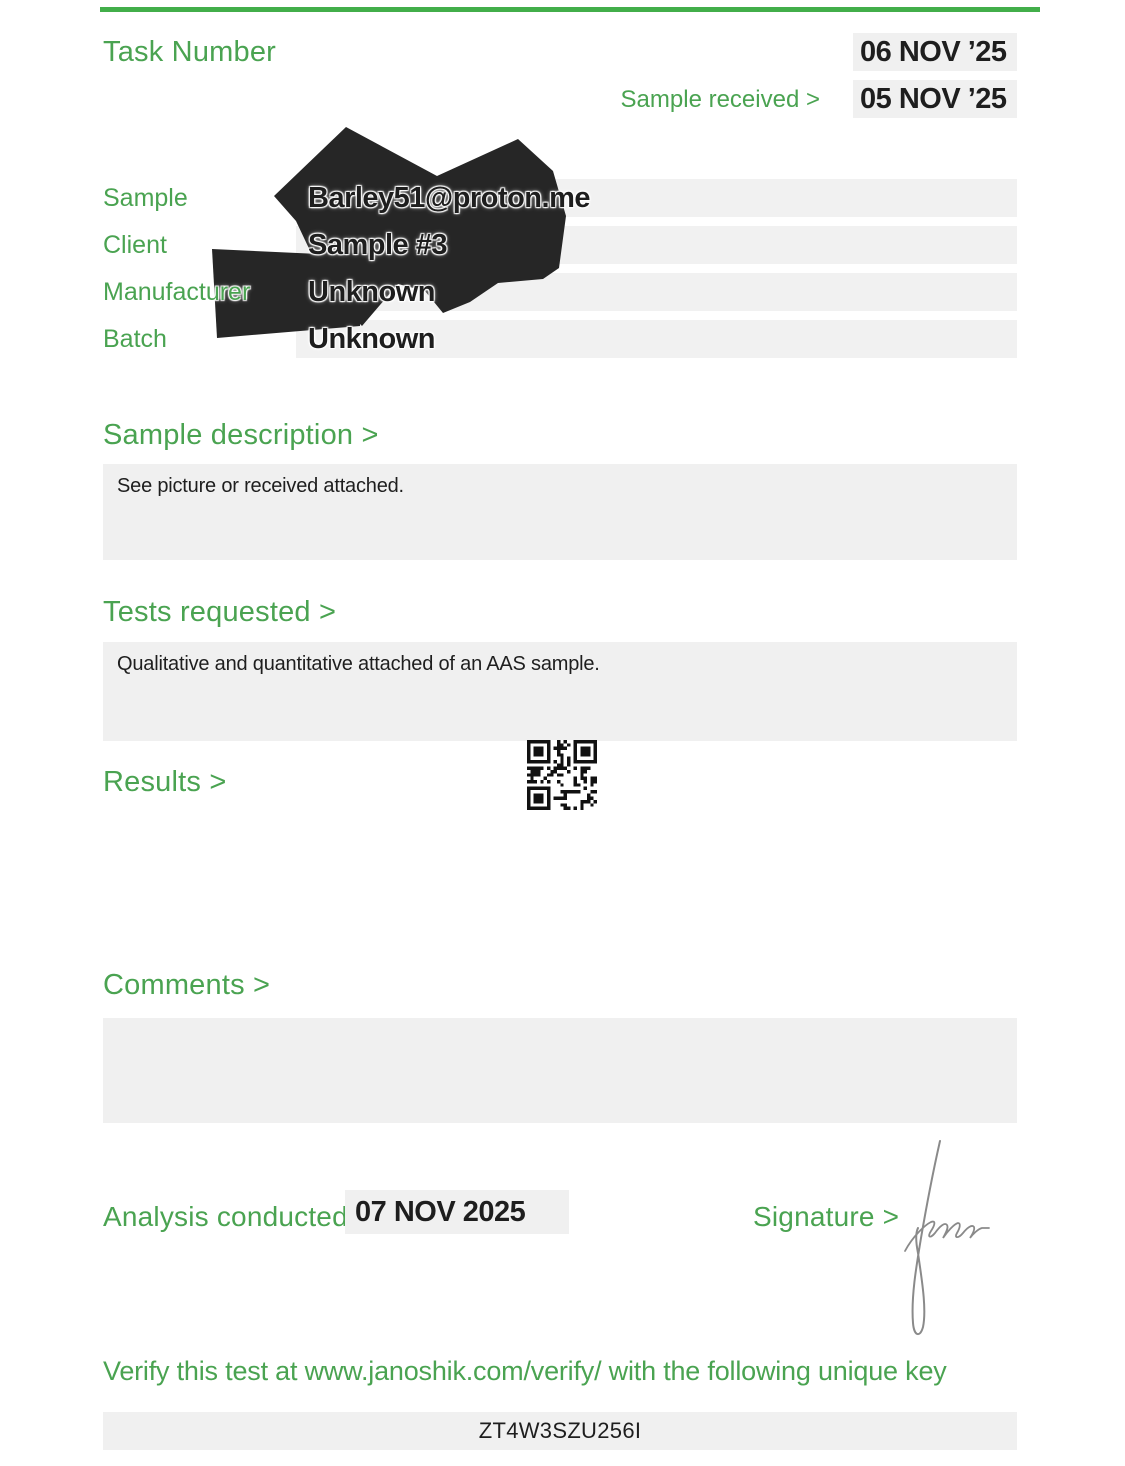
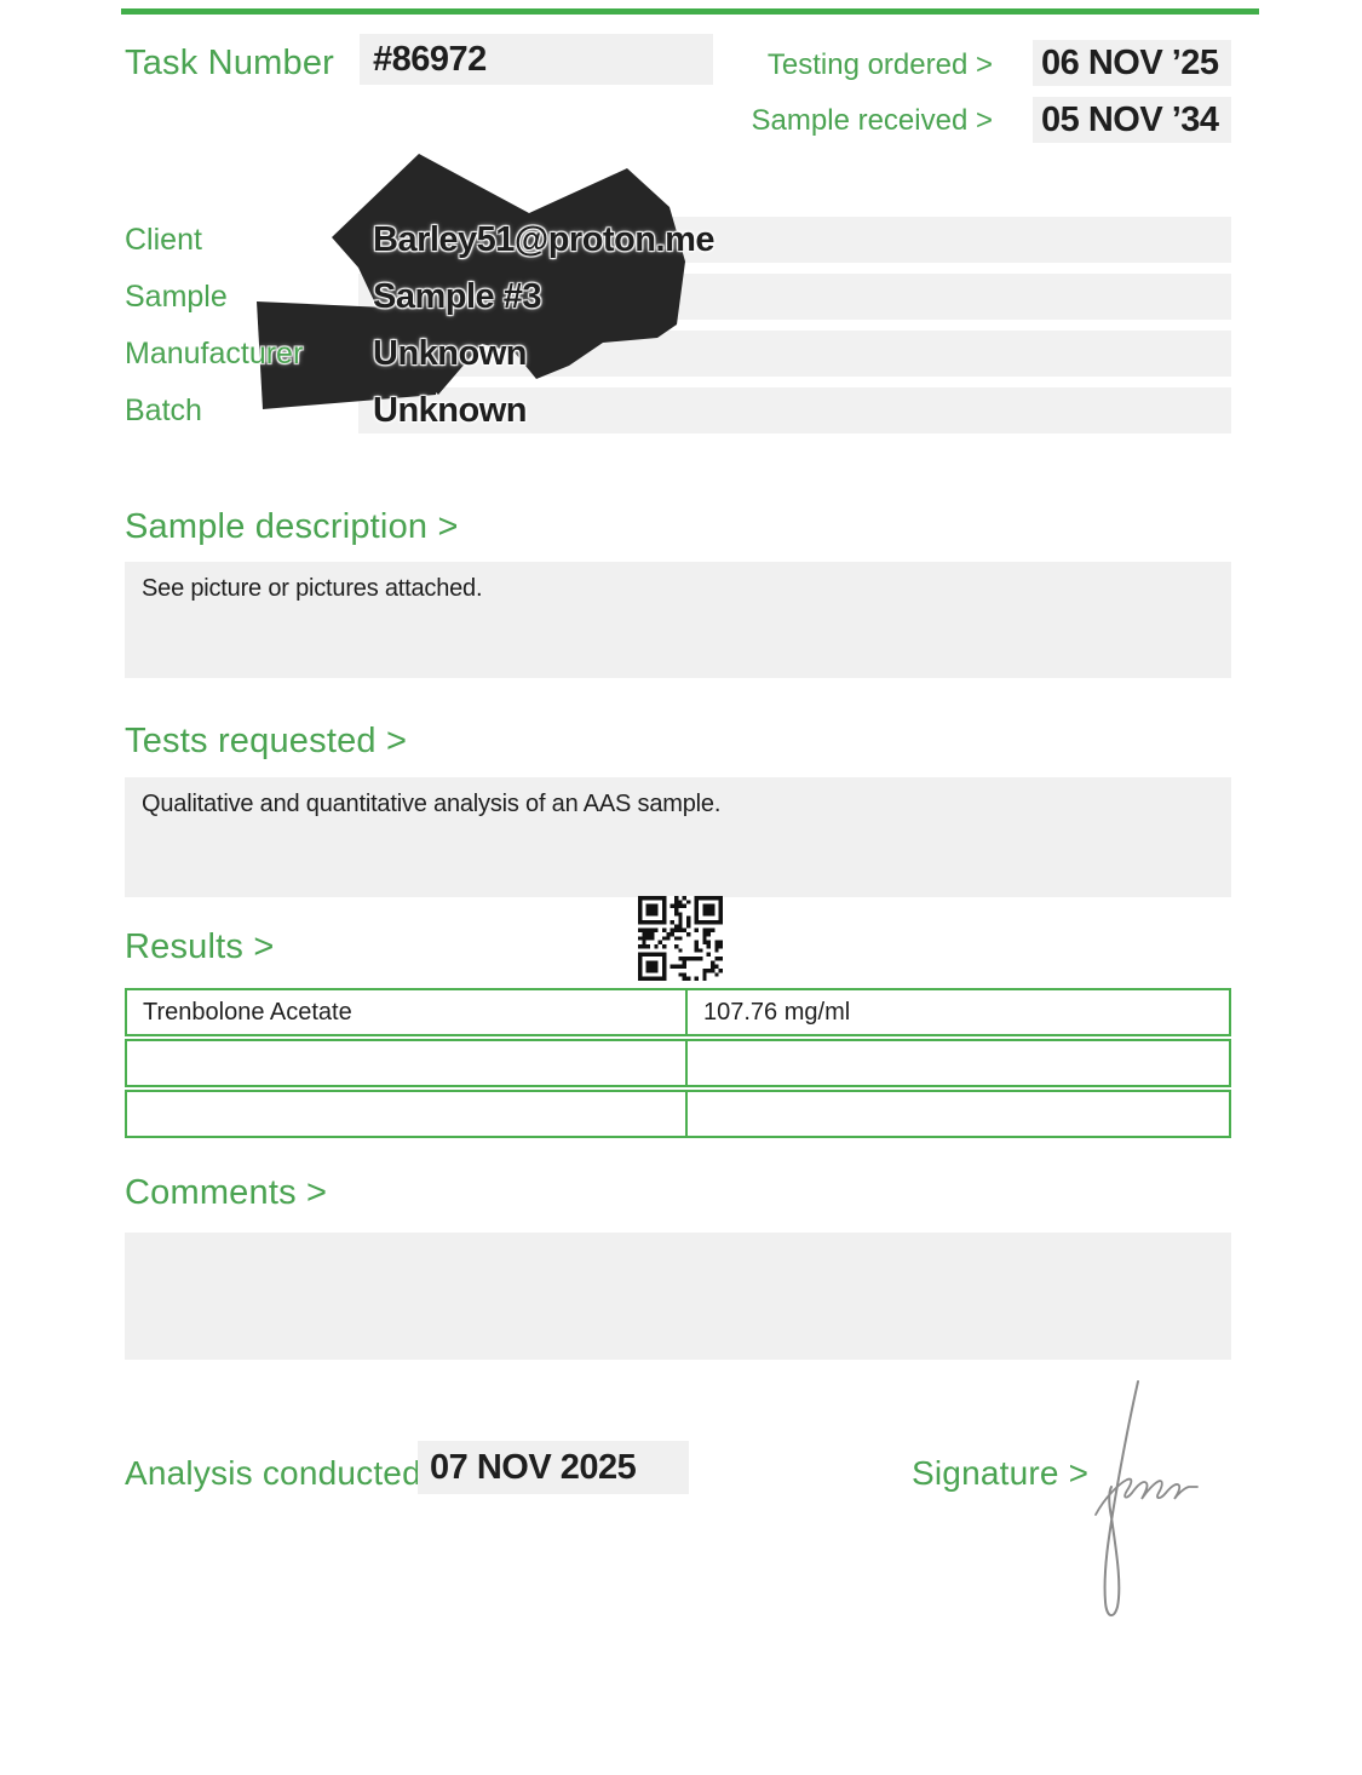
  Task Number
+ #86972
+ Testing ordered >
  06 NOV ’25
  Sample received >
- 05 NOV ’25
+ 05 NOV ’34
- Sample
+ Client
  Barley51@proton.me
- Client
+ Sample
  Sample #3
  Manufacturer
  Unknown
  Batch
  Unknown
  Sample description >
- See picture or received attached.
+ See picture or pictures attached.
  Tests requested >
- Qualitative and quantitative attached of an AAS sample.
+ Qualitative and quantitative analysis of an AAS sample.
  Results >
+ Trenbolone Acetate
+ 107.76 mg/ml
  Comments >
  Analysis conducted
  07 NOV 2025
  Signature >
- Verify this test at www.janoshik.com/verify/ with the following unique key
- ZT4W3SZU256I
